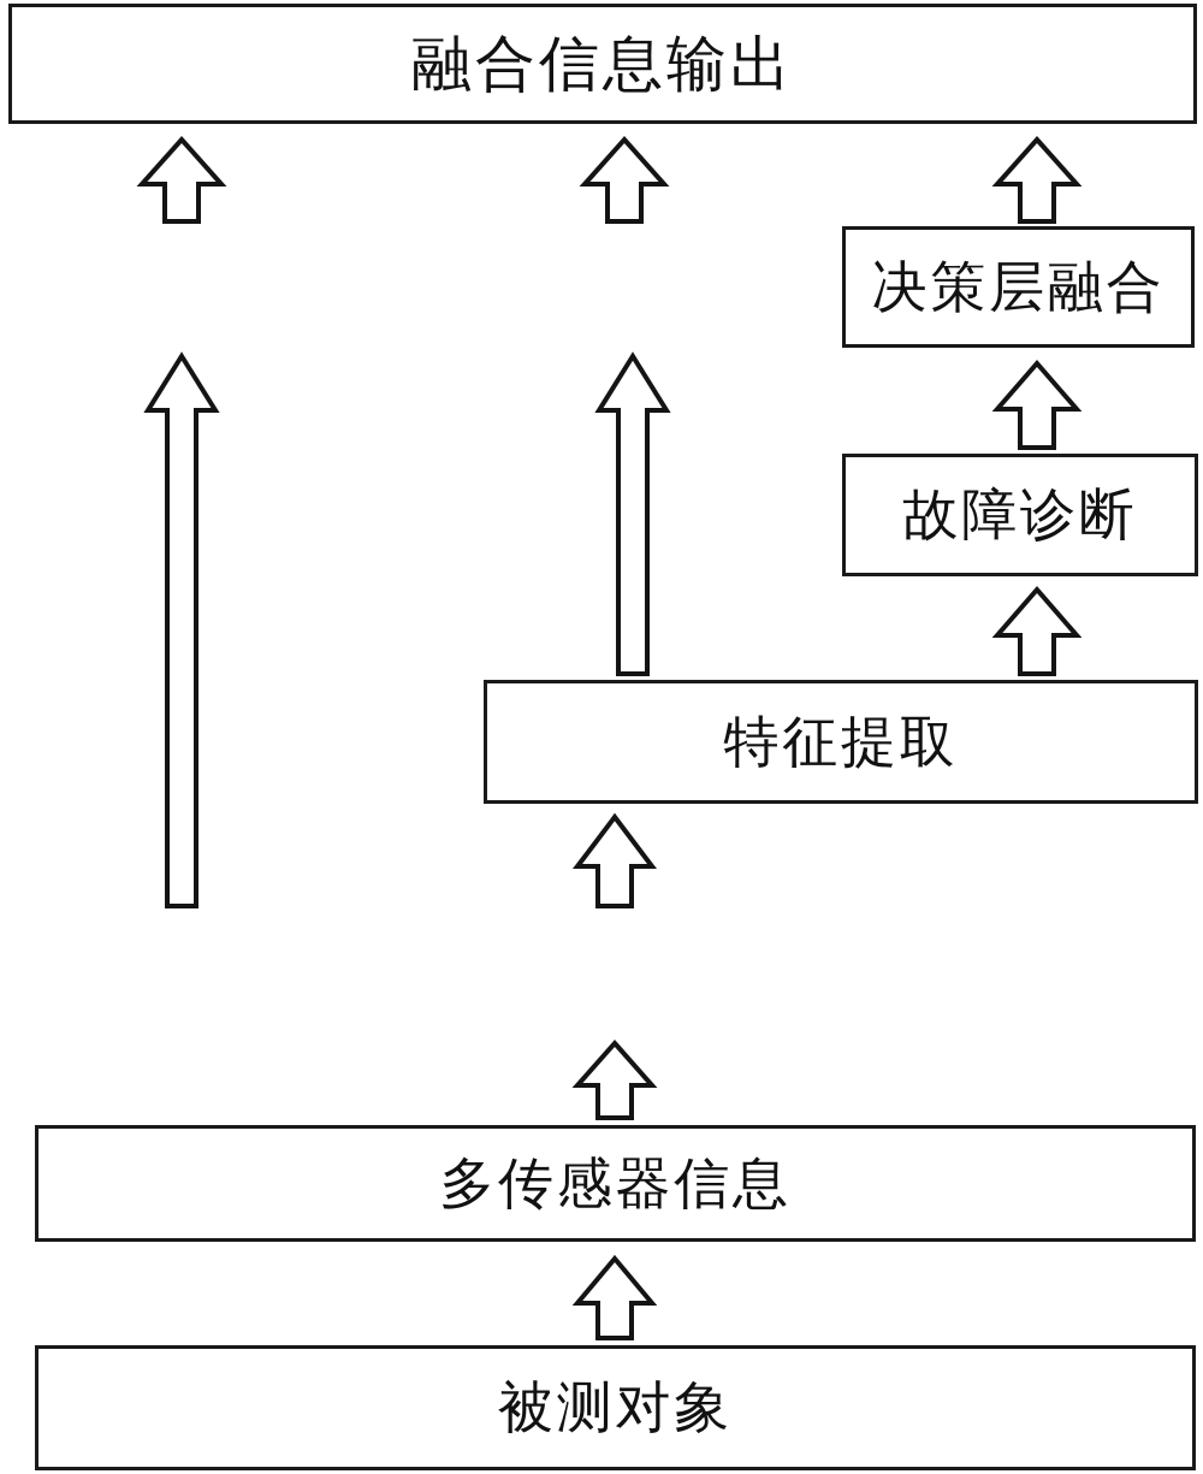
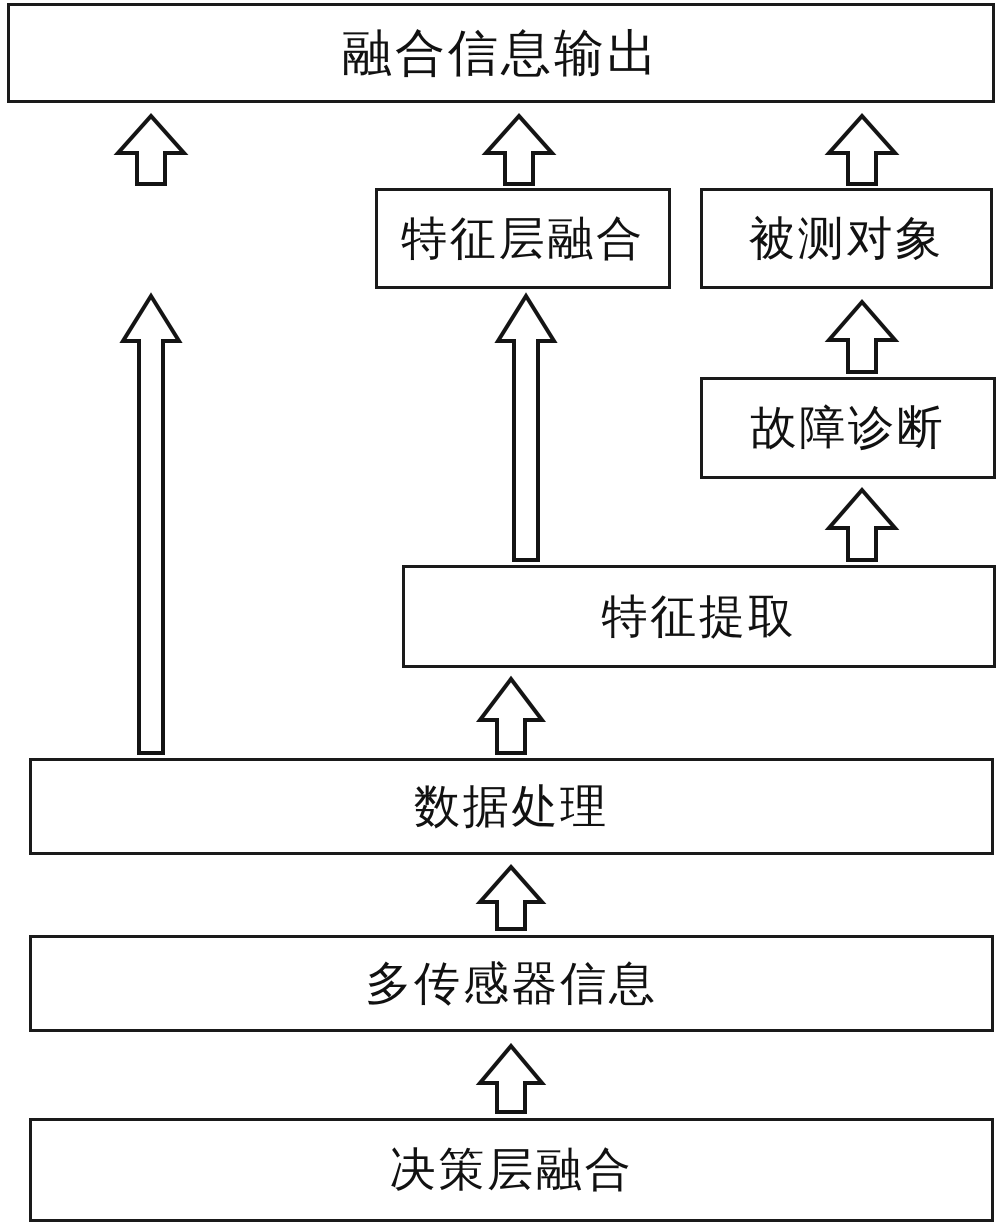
  融合信息输出
+ 特征层融合
- 决策层融合
+ 被测对象
  故障诊断
  特征提取
+ 数据处理
  多传感器信息
- 被测对象
+ 决策层融合
